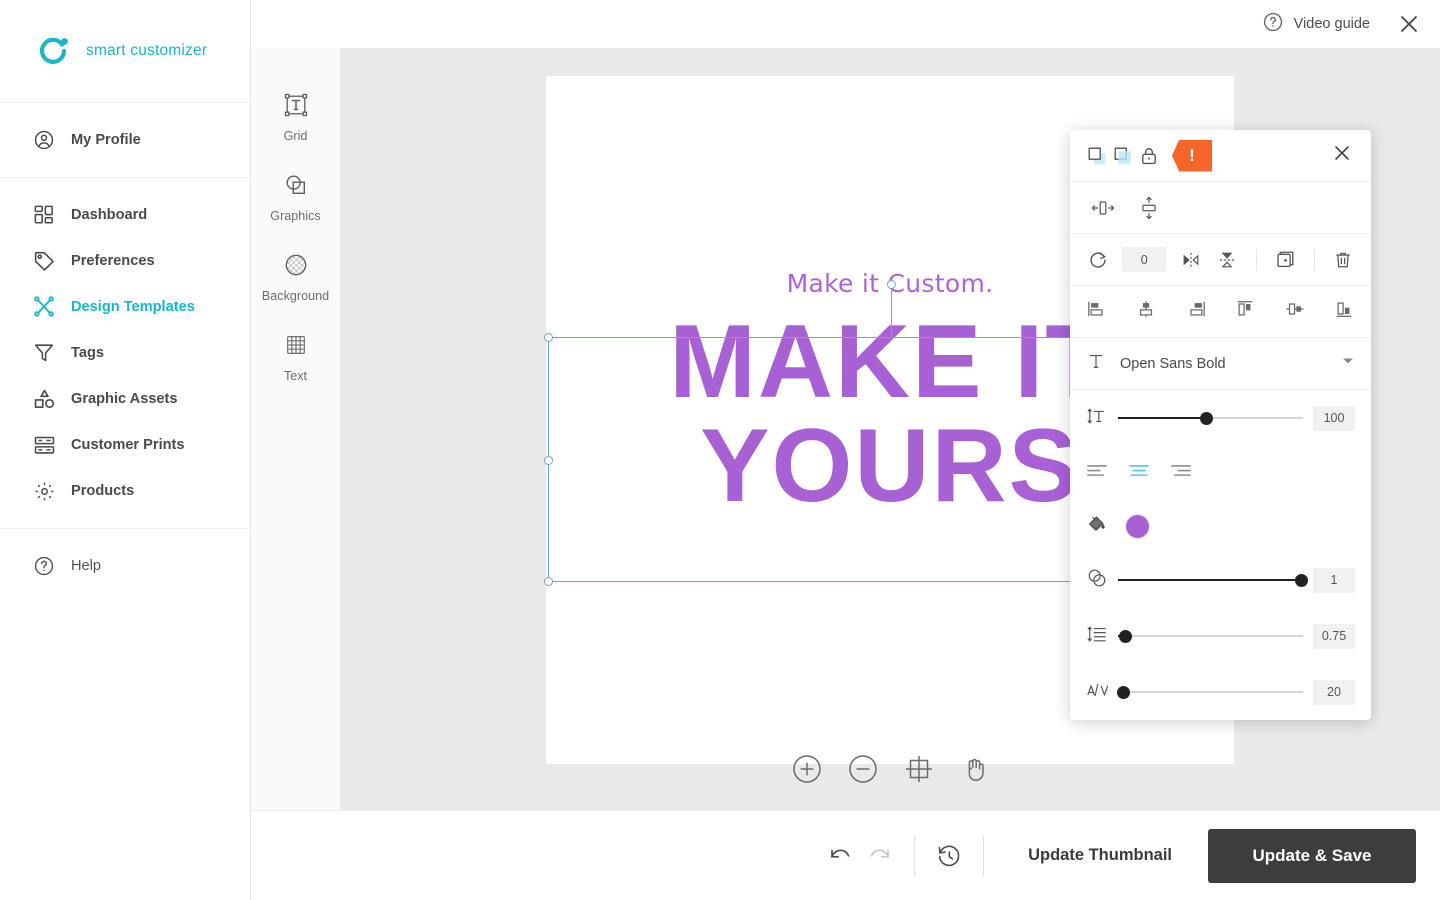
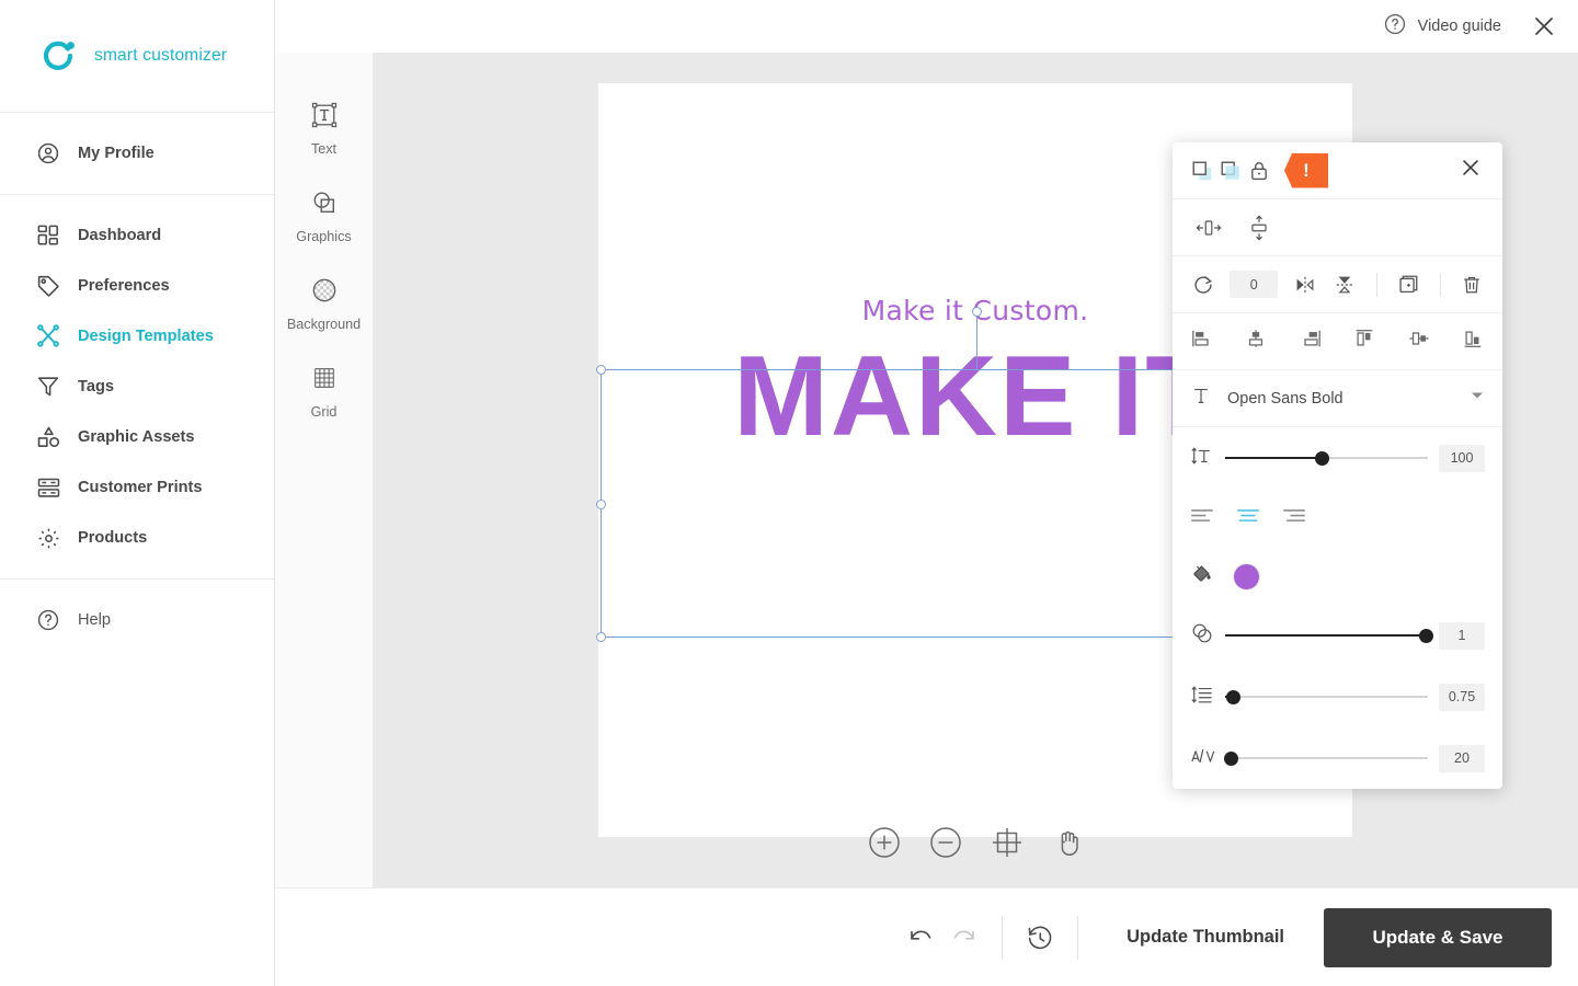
  smart customizer
  My Profile
  Dashboard
  Preferences
  Design Templates
  Tags
  Graphic Assets
  Customer Prints
  Products
  Help
  Video guide
- Grid
+ Text
  Graphics
  Background
- Text
+ Grid
  Make it Custom.
  MAKE I
- YOURS
  !
  0
  Open Sans Bold
  100
  1
  0.75
  20
  Update Thumbnail
  Update & Save
